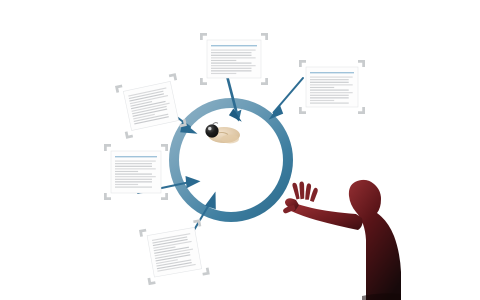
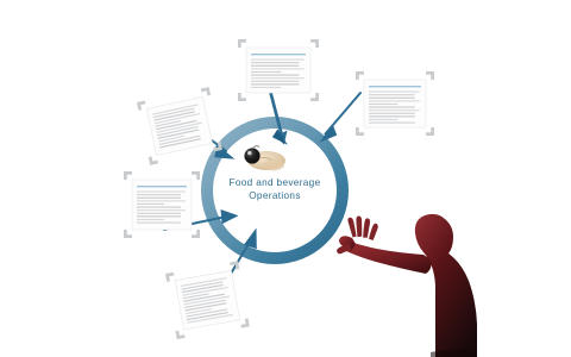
+ Food and beverage
+ Operations
